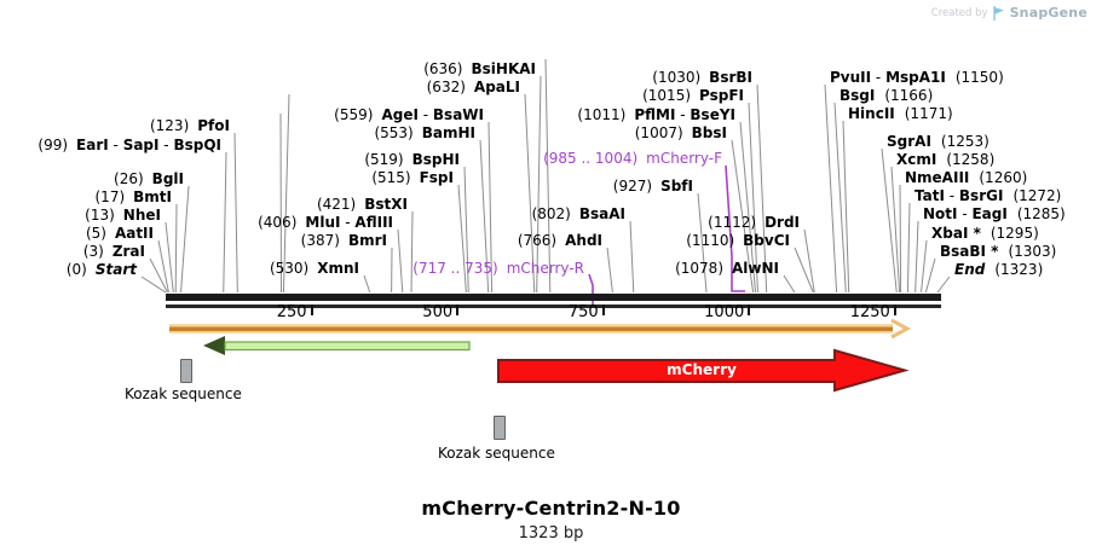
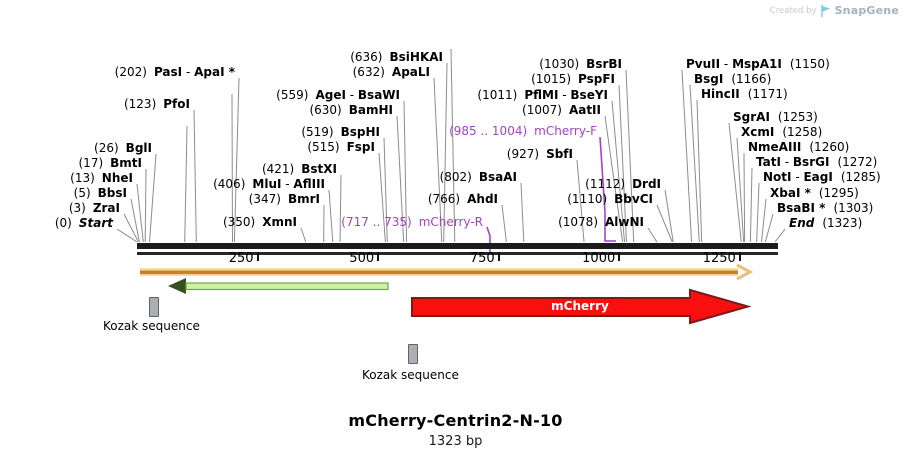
  mCherry
  Kozak sequence
  Kozak sequence
  mCherry-Centrin2-N-10
  1323 bp
  Created by
  SnapGene
  (0) Start
  (3) ZraI
- (5) AatII
+ (5) BbsI
  (13) NheI
  (17) BmtI
  (26) BglI
- (99) EarI - SapI - BspQI
  (123) PfoI
+ (202) PasI - ApaI *
- (530) XmnI
+ (350) XmnI
- (387) BmrI
+ (347) BmrI
  (406) MluI - AflIII
  (421) BstXI
  (515) FspI
  (519) BspHI
- (553) BamHI
+ (630) BamHI
  (559) AgeI - BsaWI
  (632) ApaLI
  (636) BsiHKAI
  (766) AhdI
  (802) BsaAI
  (927) SbfI
- (1007) BbsI
+ (1007) AatII
  (1011) PflMI - BseYI
  (1015) PspFI
  (1030) BsrBI
  (1112) DrdI
  (1110) BbvCI
  (1078) AlwNI
  PvuII - MspA1I (1150)
  BsgI (1166)
  HincII (1171)
  SgrAI (1253)
  XcmI (1258)
  NmeAIII (1260)
  TatI - BsrGI (1272)
  NotI - EagI (1285)
  XbaI * (1295)
  BsaBI * (1303)
  End (1323)
  250
  500
  750
  1000
  1250
  (717 .. 735) mCherry-R
  (985 .. 1004) mCherry-F
